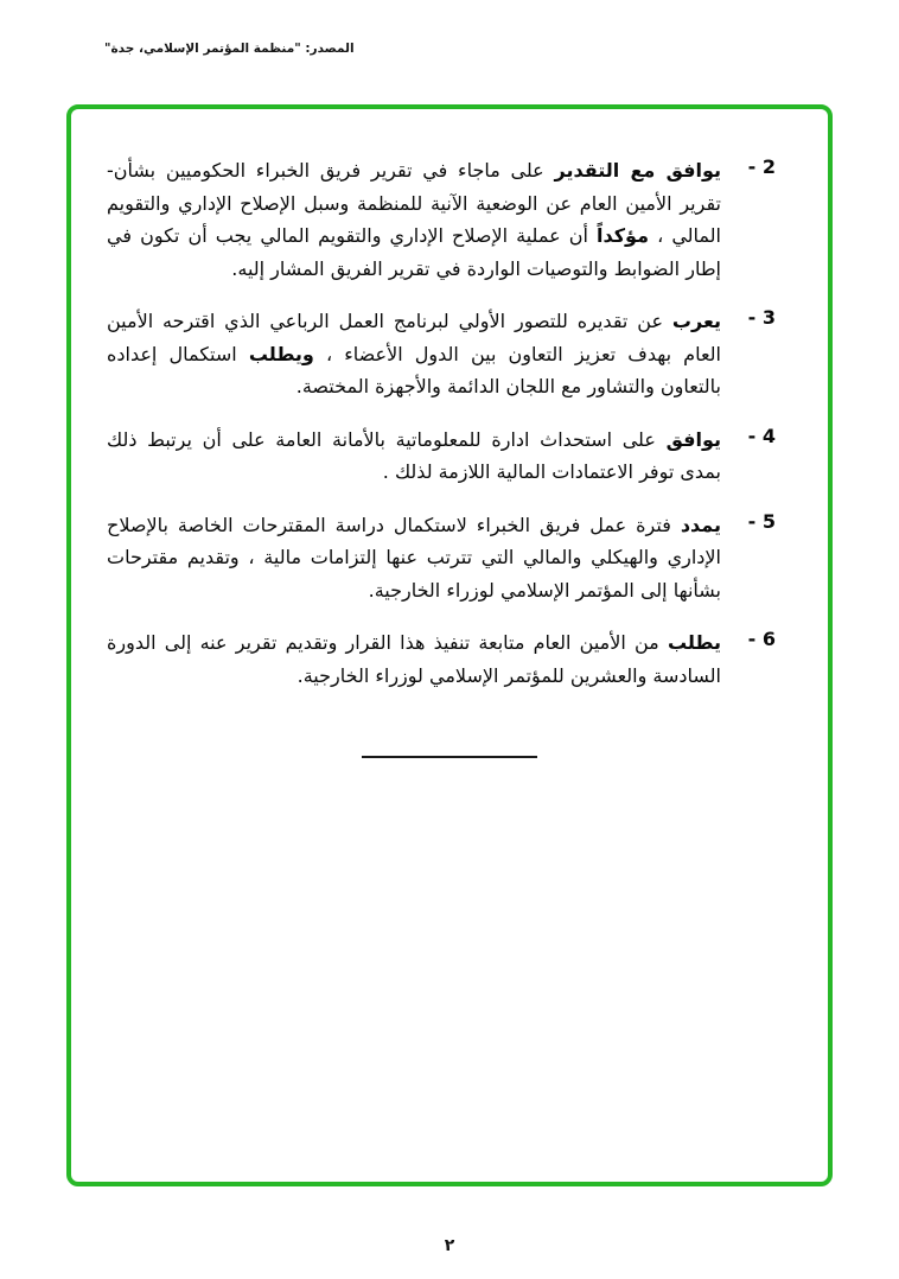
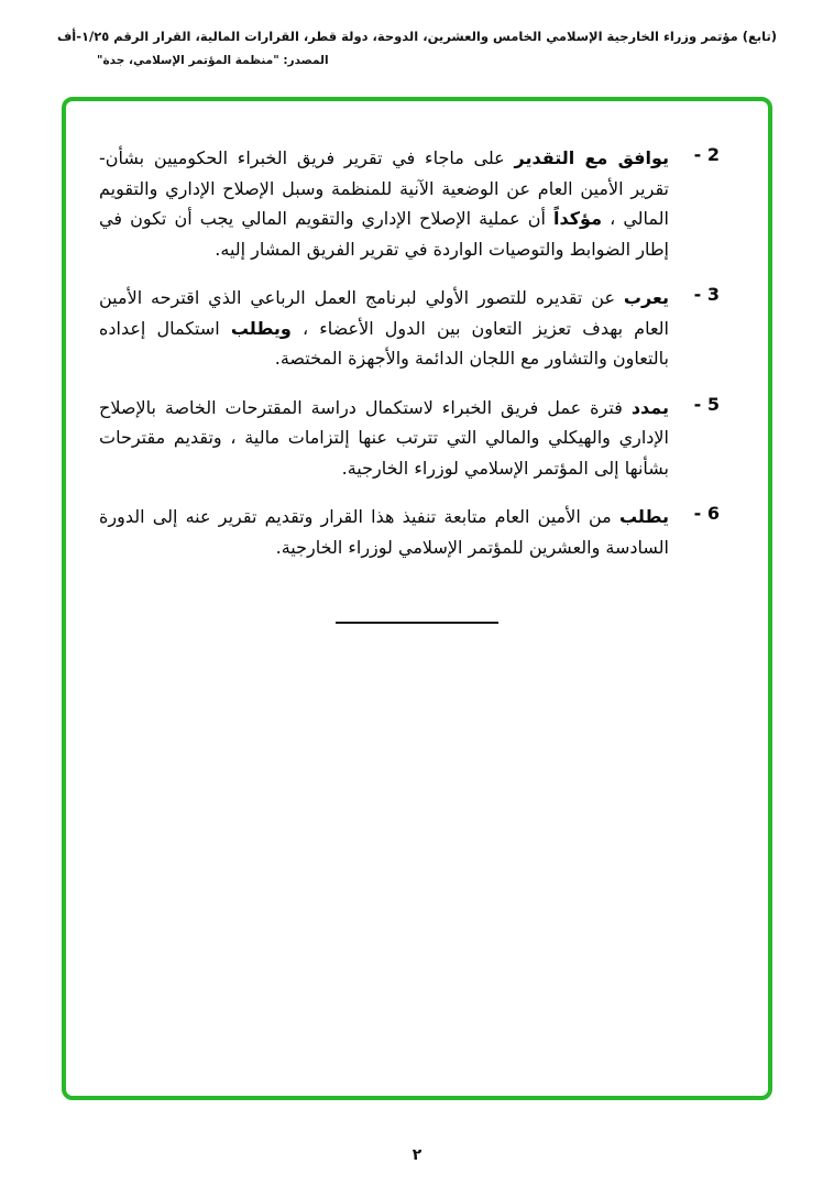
+ (تابع) مؤتمر وزراء الخارجية الإسلامي الخامس والعشرين، الدوحة، دولة قطر، القرارات المالية، القرار الرقم ١/٢٥-أف
  المصدر: "منظمة المؤتمر الإسلامي، جدة"
  2 -
  يوافق مع التقدير على ماجاء في تقرير فريق الخبراء الحكوميين بشأن- تقرير الأمين العام عن الوضعية الآنية للمنظمة وسبل الإصلاح الإداري والتقويم المالي ، مؤكداً أن عملية الإصلاح الإداري والتقويم المالي يجب أن تكون في إطار الضوابط والتوصيات الواردة في تقرير الفريق المشار إليه.
  3 -
  يعرب عن تقديره للتصور الأولي لبرنامج العمل الرباعي الذي اقترحه الأمين العام بهدف تعزيز التعاون بين الدول الأعضاء ، ويطلب استكمال إعداده بالتعاون والتشاور مع اللجان الدائمة والأجهزة المختصة.
- 4 -
- يوافق على استحداث ادارة للمعلوماتية بالأمانة العامة على أن يرتبط ذلك بمدى توفر الاعتمادات المالية اللازمة لذلك .
  5 -
  يمدد فترة عمل فريق الخبراء لاستكمال دراسة المقترحات الخاصة بالإصلاح الإداري والهيكلي والمالي التي تترتب عنها إلتزامات مالية ، وتقديم مقترحات بشأنها إلى المؤتمر الإسلامي لوزراء الخارجية.
  6 -
  يطلب من الأمين العام متابعة تنفيذ هذا القرار وتقديم تقرير عنه إلى الدورة السادسة والعشرين للمؤتمر الإسلامي لوزراء الخارجية.
  ٢
